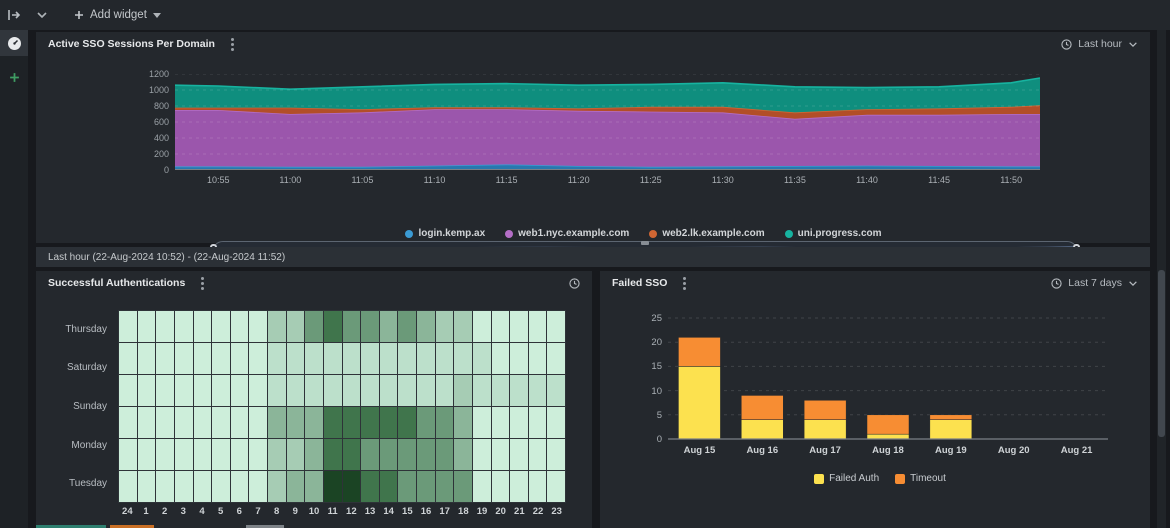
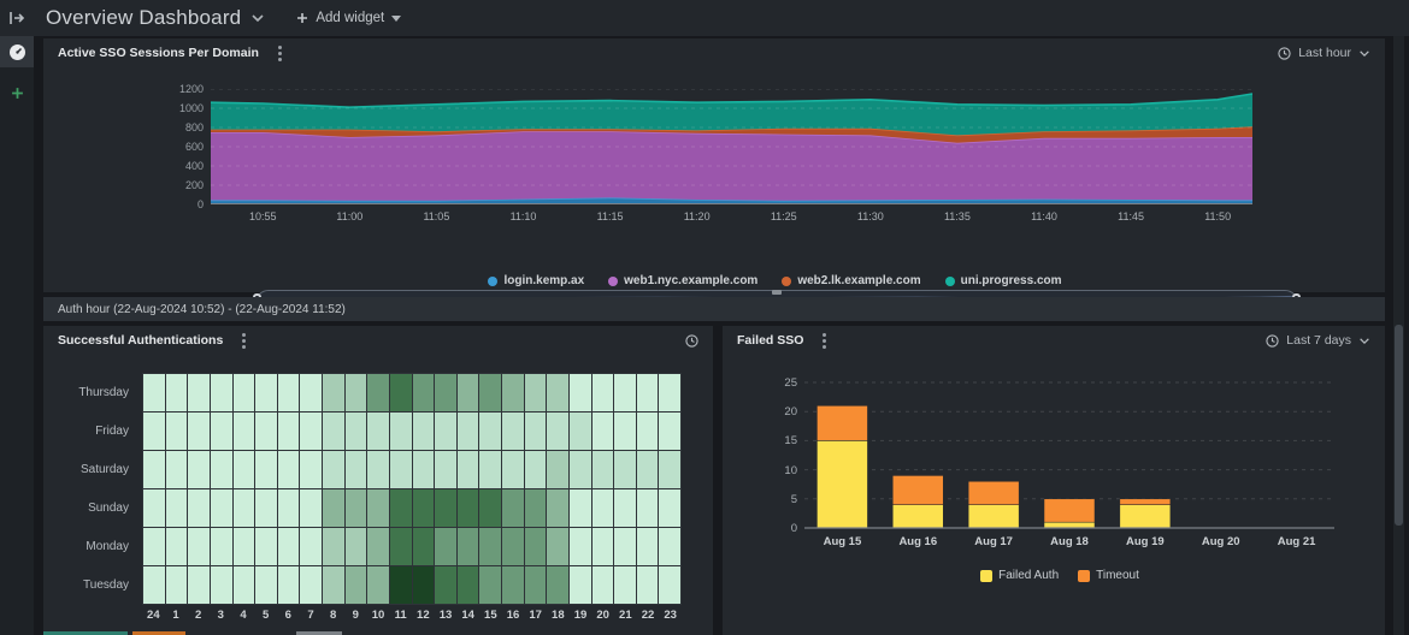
+ Overview Dashboard
  Add widget
  Active SSO Sessions Per Domain
  Last hour
  login.kemp.ax
  web1.nyc.example.com
  web2.lk.example.com
  uni.progress.com
  0
  200
  400
  600
  800
  1000
  1200
  10:55
  11:00
  11:05
  11:10
  11:15
  11:20
  11:25
  11:30
  11:35
  11:40
  11:45
  11:50
- Last hour (22-Aug-2024 10:52) - (22-Aug-2024 11:52)
+ Auth hour (22-Aug-2024 10:52) - (22-Aug-2024 11:52)
  Successful Authentications
  Thursday
+ Friday
  Saturday
  Sunday
  Monday
  Tuesday
  24
  1
  2
  3
  4
  5
  6
  7
  8
  9
  10
  11
  12
  13
  14
  15
  16
  17
  18
  19
  20
  21
  22
  23
  Failed SSO
  Last 7 days
  Failed Auth
  Timeout
  Aug 15
  Aug 16
  Aug 17
  Aug 18
  Aug 19
  Aug 20
  Aug 21
  0
  5
  10
  15
  20
  25
